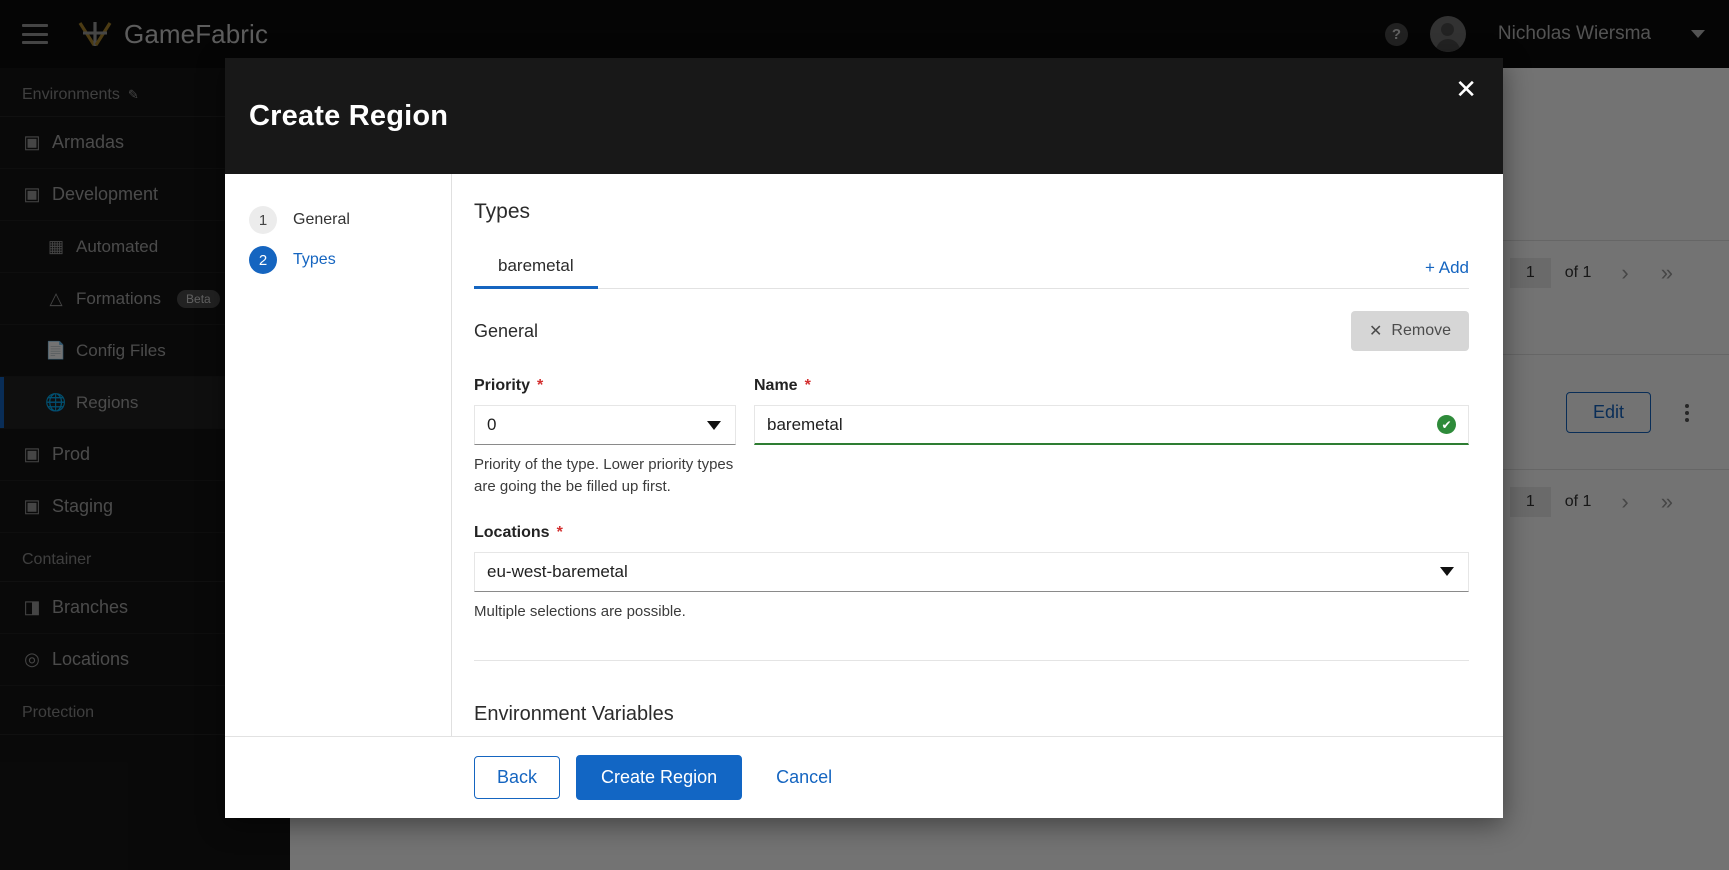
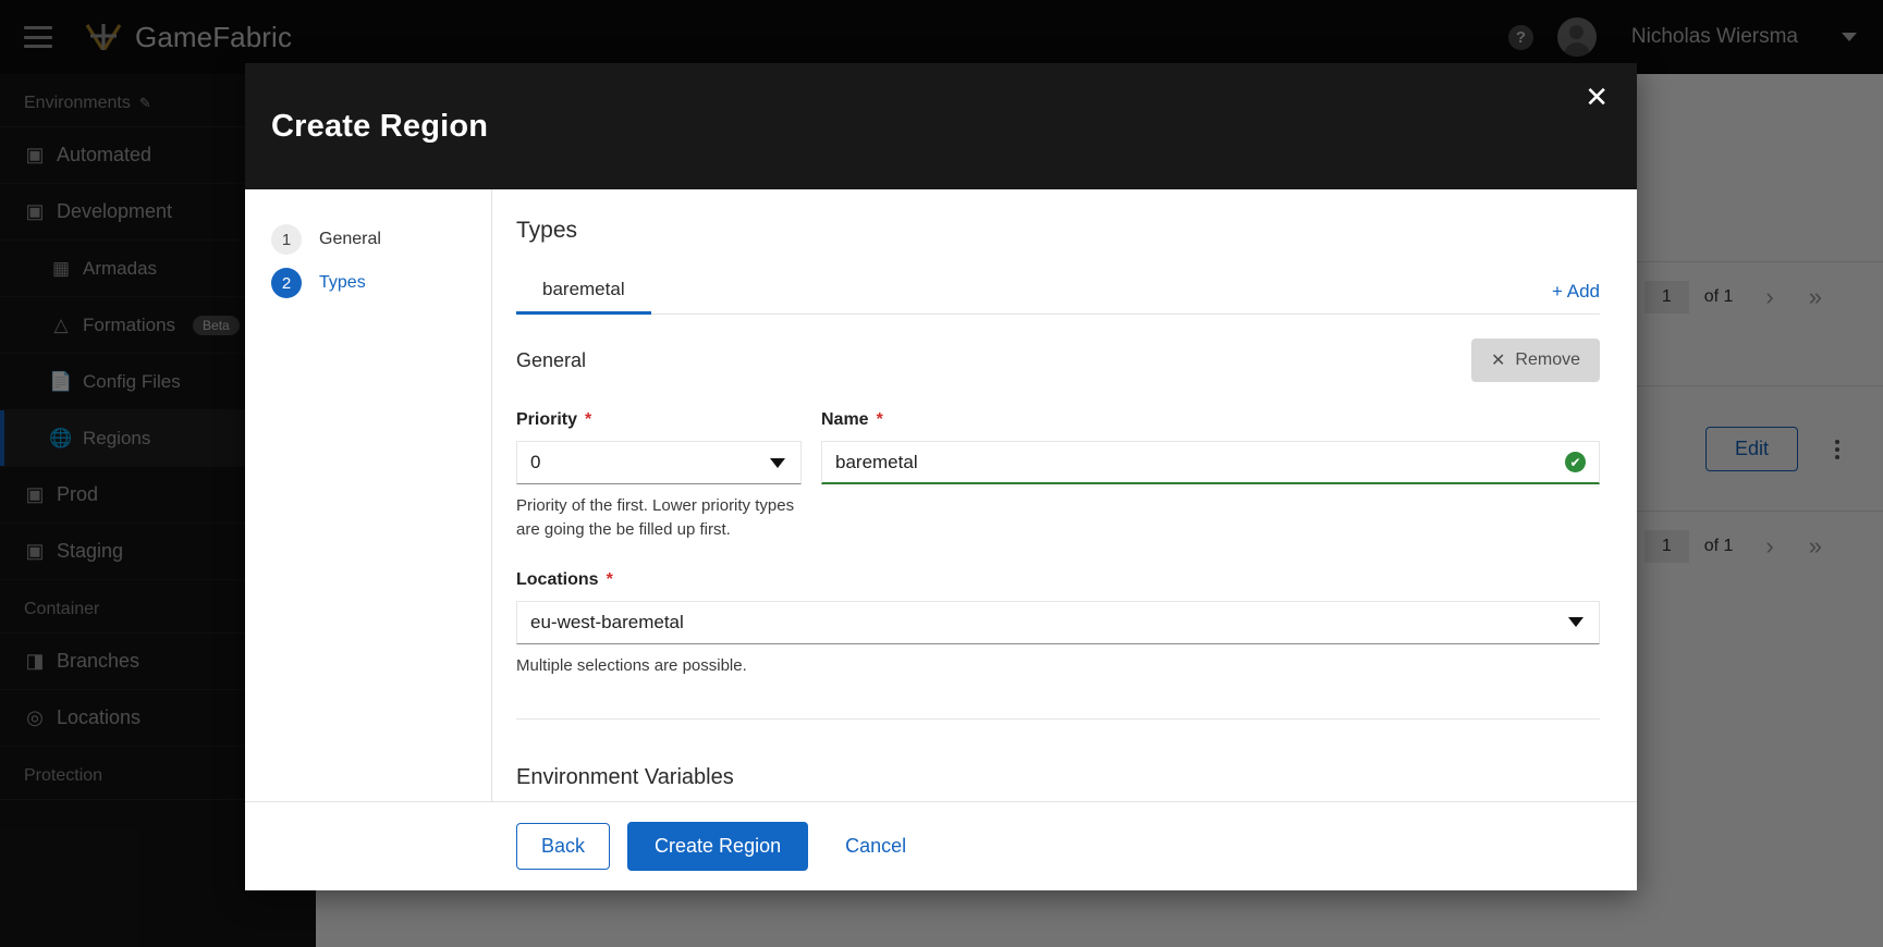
  1
  of 1
  ›
  »
  Edit
  1
  of 1
  ›
  »
  Environments
  ✎
  ▣
- Armadas
+ Automated
  ▣
  Development
  ▦
- Automated
+ Armadas
  △
  Formations
  Beta
  📄
  Config Files
  🌐
  Regions
  ▣
  Prod
  ▣
  Staging
  Container
  ◨
  Branches
  ◎
  Locations
  Protection
  GameFabric
  ?
  Nicholas Wiersma
  Create Region
  ✕
  1
  General
  2
  Types
  Types
  baremetal
  + Add
  General
  ✕
  Remove
  Priority
  *
  0
- Priority of the type. Lower priority types are going the be filled up first.
+ Priority of the first. Lower priority types are going the be filled up first.
  Name
  *
  baremetal
  ✔
  Locations
  *
  eu-west-baremetal
  Multiple selections are possible.
  Environment Variables
  Back
  Create Region
  Cancel
